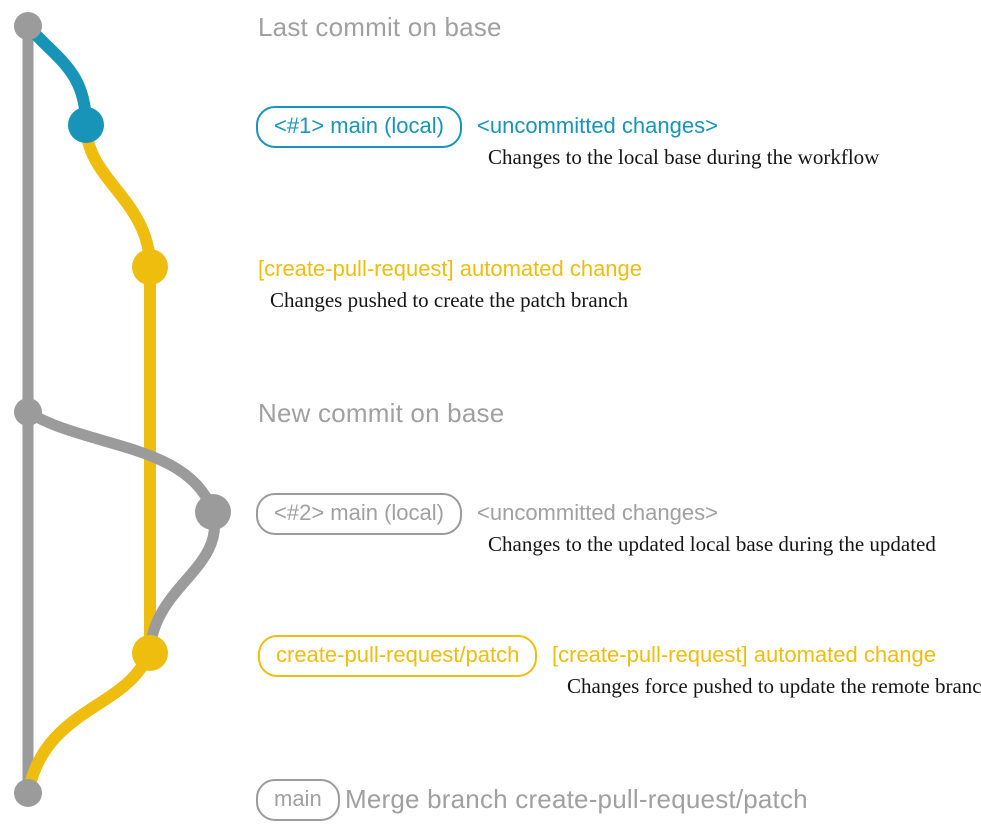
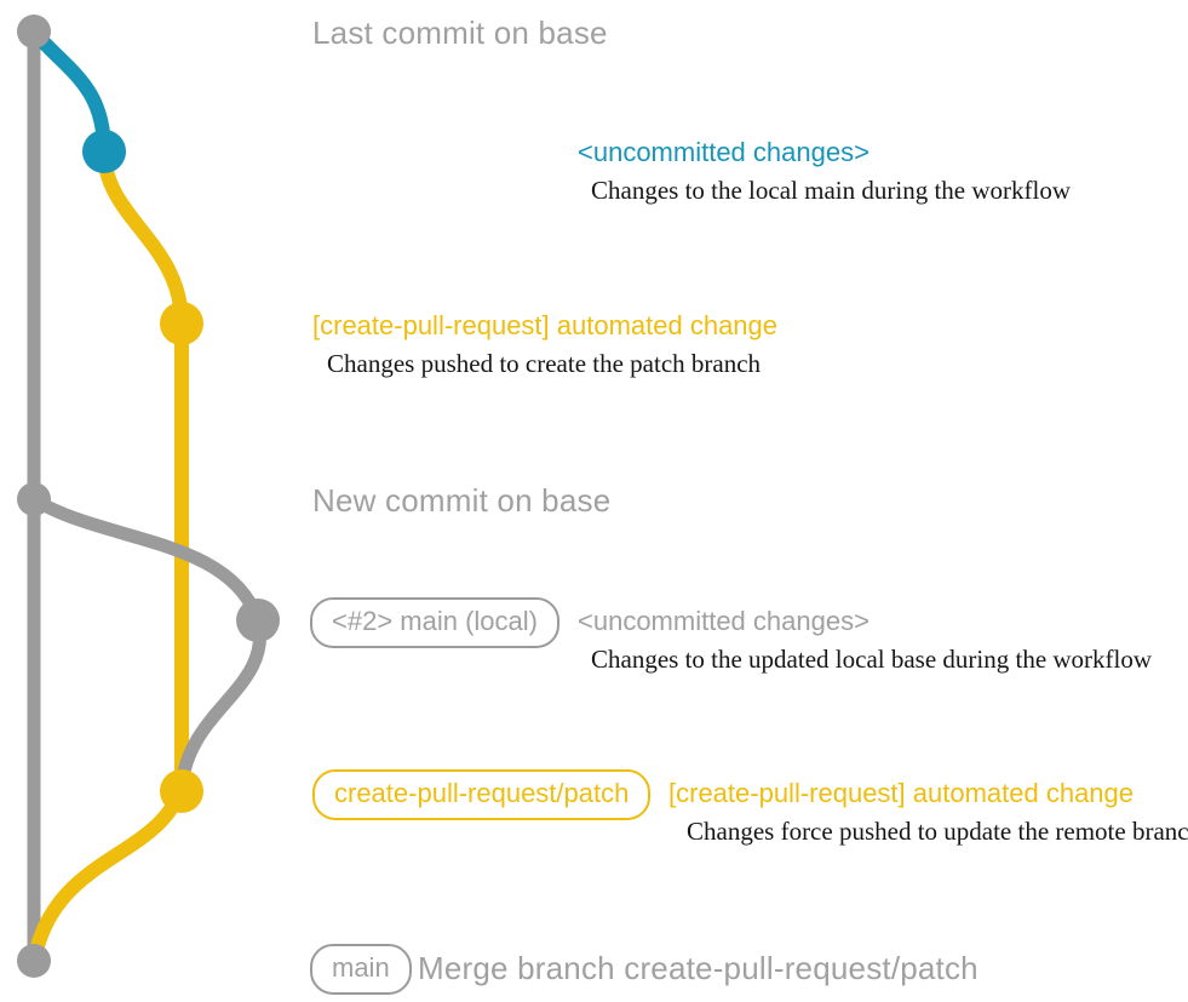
  Last commit on base
- <#1> main (local)
  <uncommitted changes>
- Changes to the local base during the workflow
+ Changes to the local main during the workflow
  [create-pull-request] automated change
  Changes pushed to create the patch branch
  New commit on base
  <#2> main (local)
  <uncommitted changes>
- Changes to the updated local base during the updated
+ Changes to the updated local base during the workflow
  create-pull-request/patch
  [create-pull-request] automated change
  Changes force pushed to update the remote branc
  main
  Merge branch create-pull-request/patch
